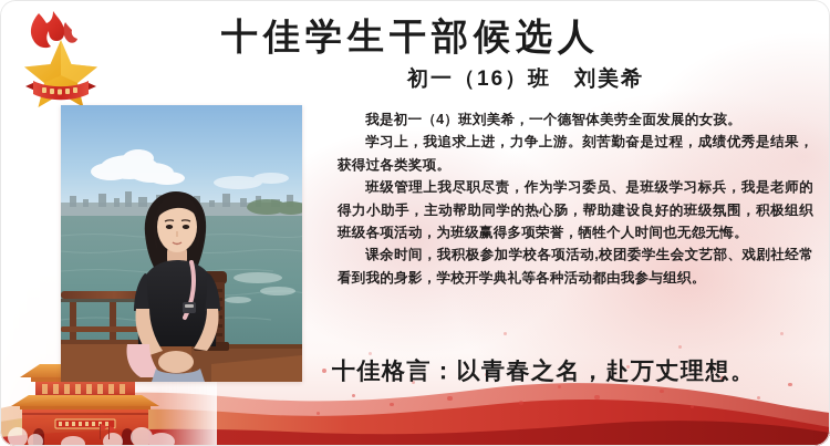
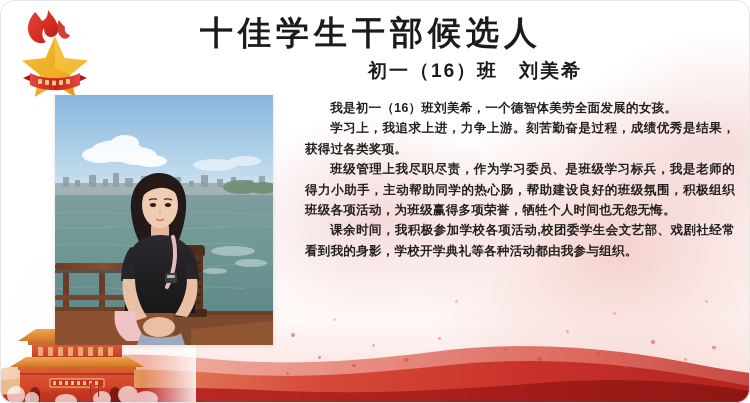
  十佳学生干部候选人
  初一（16）班 刘美希
- 我是初一（4）班刘美希，一个德智体美劳全面发展的女孩。
+ 我是初一（16）班刘美希，一个德智体美劳全面发展的女孩。
  学习上，我追求上进，力争上游。刻苦勤奋是过程，成绩优秀是结果，获得过各类奖项。
  班级管理上我尽职尽责，作为学习委员、是班级学习标兵，我是老师的得力小助手，主动帮助同学的热心肠，帮助建设良好的班级氛围，积极组织班级各项活动，为班级赢得多项荣誉，牺牲个人时间也无怨无悔。
  课余时间，我积极参加学校各项活动,校团委学生会文艺部、戏剧社经常看到我的身影，学校开学典礼等各种活动都由我参与组织。
- 十佳格言：以青春之名，赴万丈理想。
